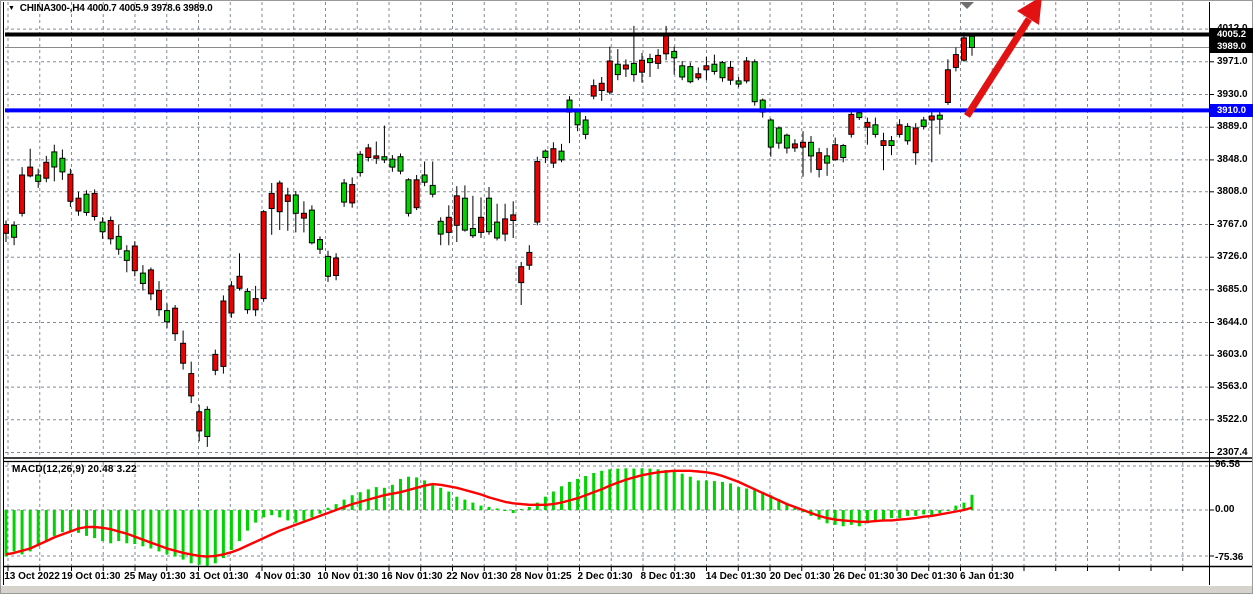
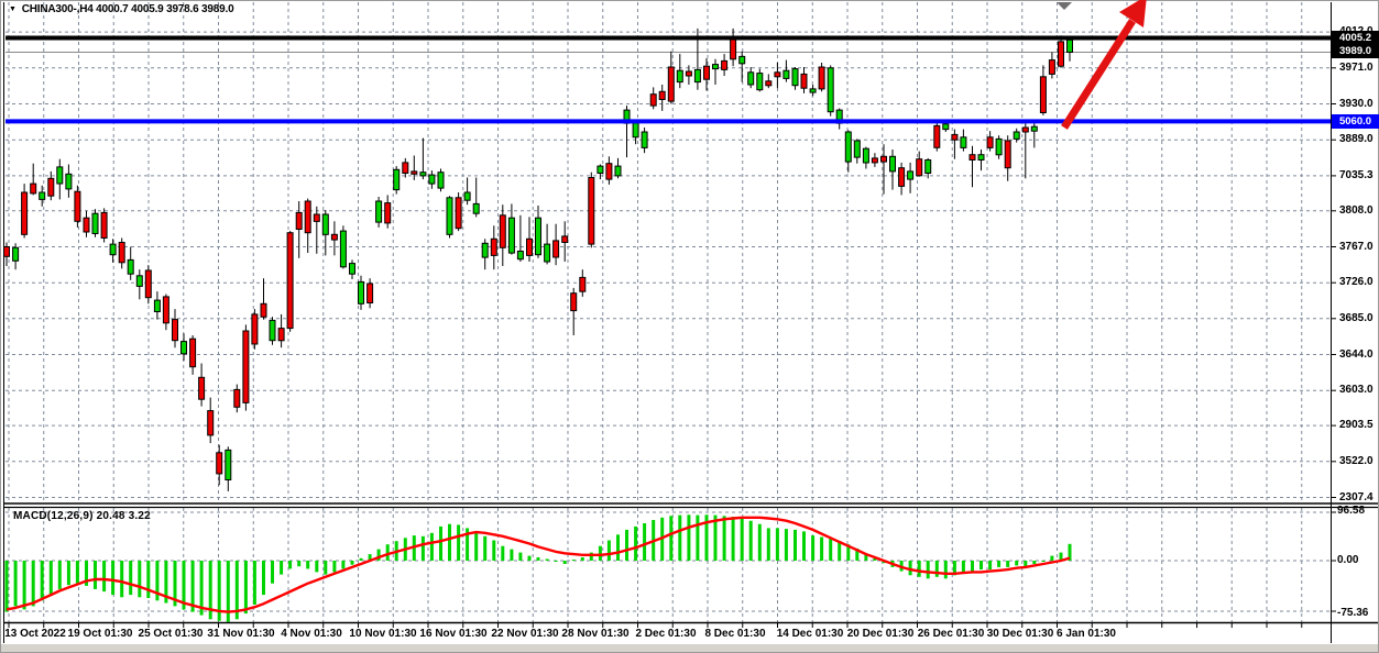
  CHINA300-,H4 4000.7 4005.9 3978.6 3989.0
  MACD(12,26,9) 20.48 3.22
  3971.0
  3930.0
  3889.0
- 3848.0
+ 7035.3
  3808.0
  3767.0
  3726.0
  3685.0
  3644.0
  3603.0
- 3563.0
+ 2903.5
  3522.0
  2307.4
  96.58
  0.00
  -75.36
  13 Oct 2022
  19 Oct 01:30
- 25 May 01:30
+ 25 Oct 01:30
- 31 Oct 01:30
+ 31 Nov 01:30
  4 Nov 01:30
  10 Nov 01:30
  16 Nov 01:30
  22 Nov 01:30
- 28 Nov 01:25
+ 28 Nov 01:30
  2 Dec 01:30
  8 Dec 01:30
  14 Dec 01:30
  20 Dec 01:30
  26 Dec 01:30
  30 Dec 01:30
  6 Jan 01:30
  4005.2
  3989.0
- 3910.0
+ 5060.0
